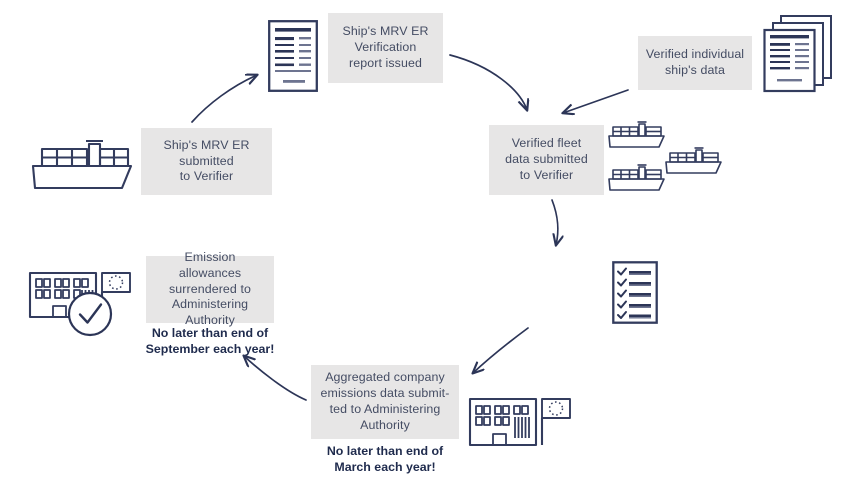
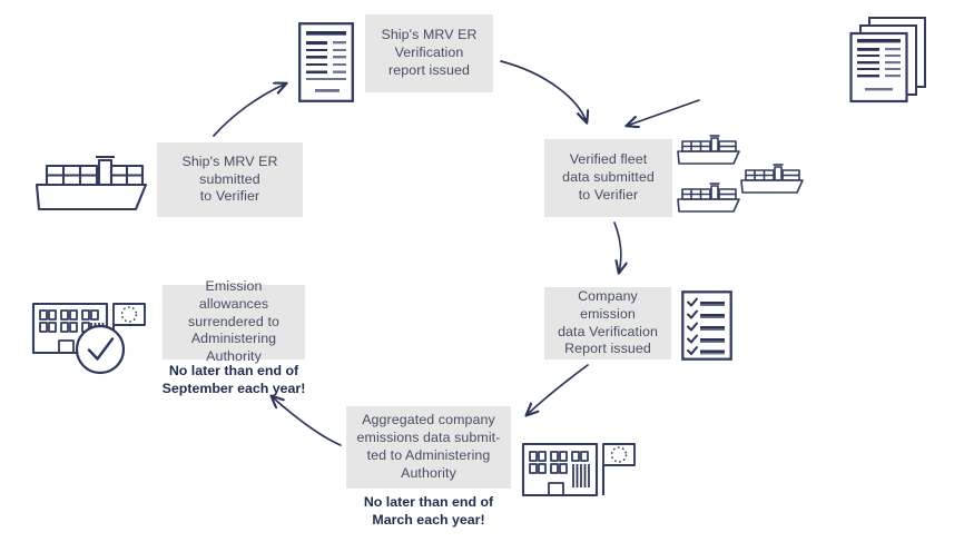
  Ship's MRV ER
  submitted
  to Verifier
  Ship's MRV ER
  Verification
  report issued
- Verified individual
- ship's data
  Verified fleet
  data submitted
  to Verifier
+ Company emission
+ data Verification
+ Report issued
  Aggregated company
  emissions data submit-
  ted to Administering
  Authority
  Emission allowances
  surrendered to
  Administering
  Authority
  No later than end of
  September each year!
  No later than end of
  March each year!
